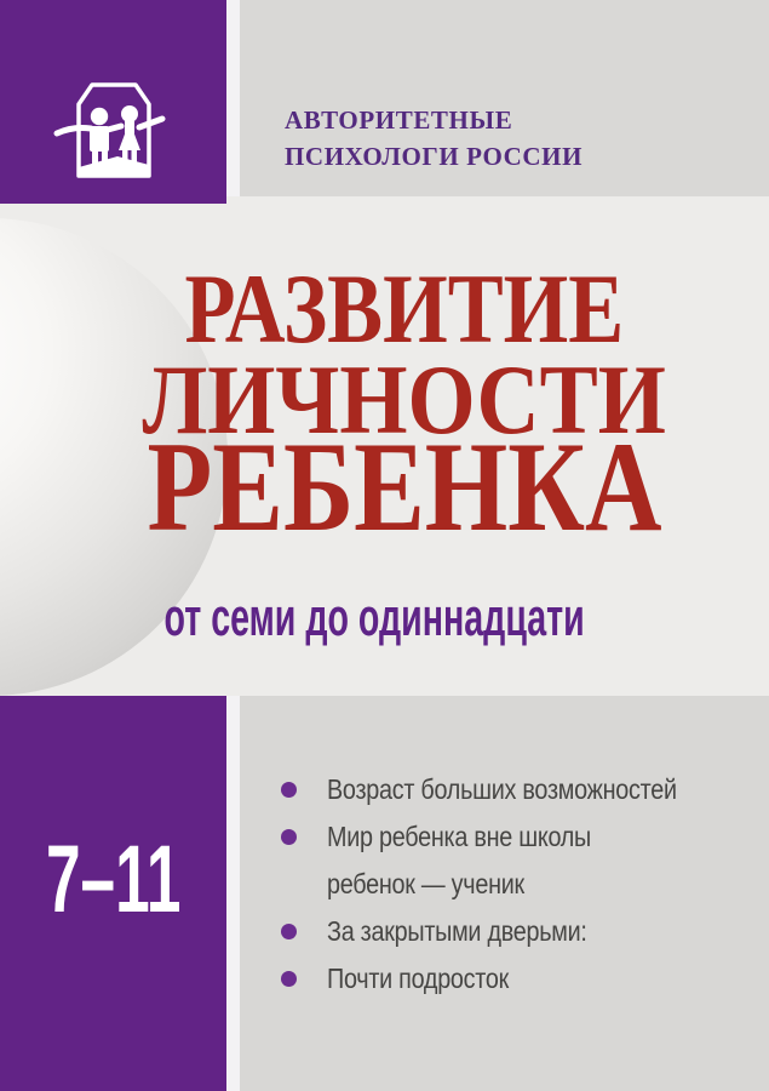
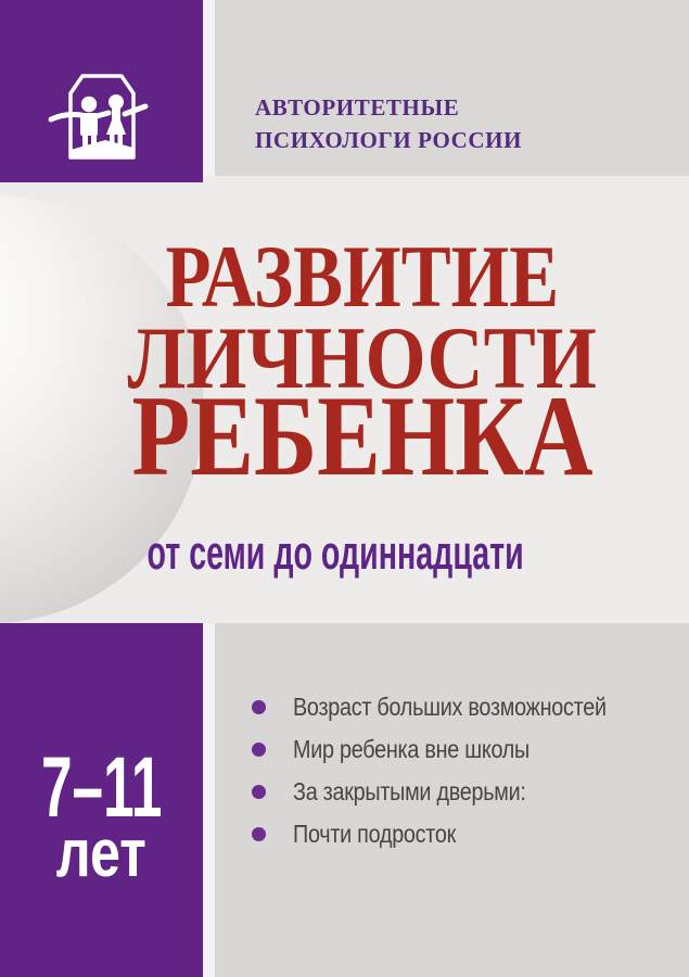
  АВТОРИТЕТНЫЕ
  ПСИХОЛОГИ РОССИИ
  РАЗВИТИЕ
  ЛИЧНОСТИ
  РЕБЕНКА
  от семи до одиннадцати
  7–11
+ лет
  Возраст больших возможностей
  Мир ребенка вне школы
- ребенок — ученик
  За закрытыми дверьми:
  Почти подросток
